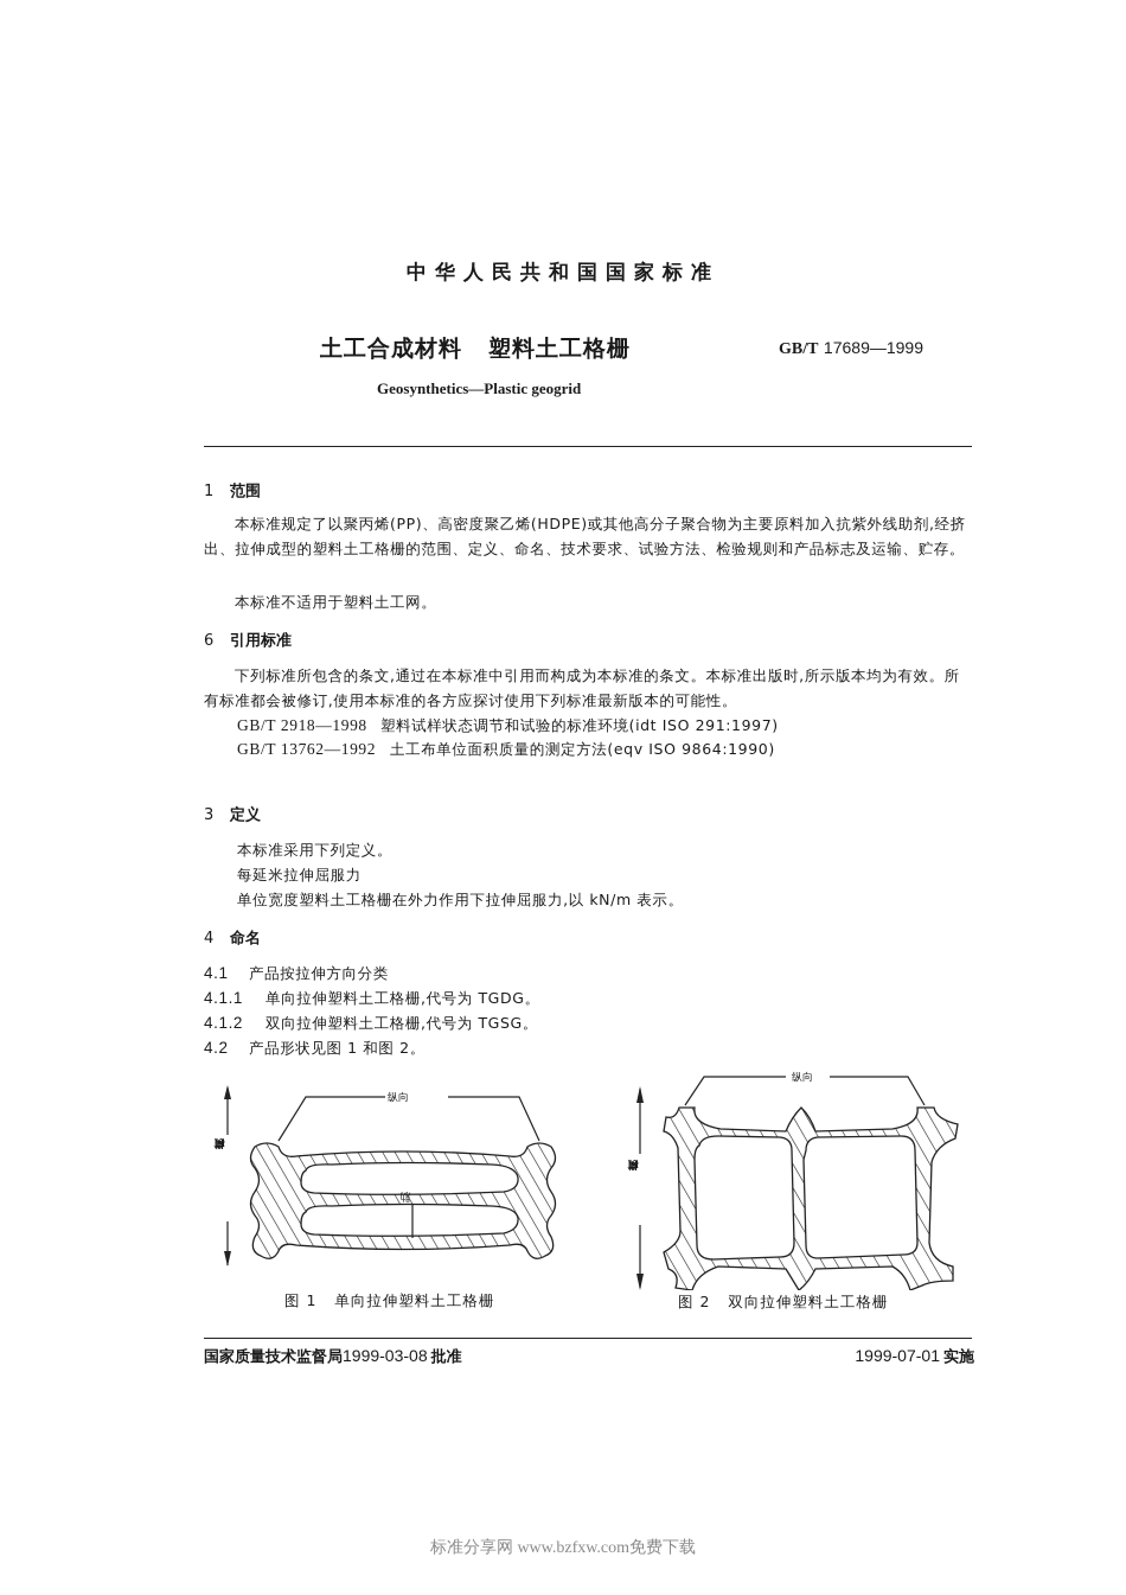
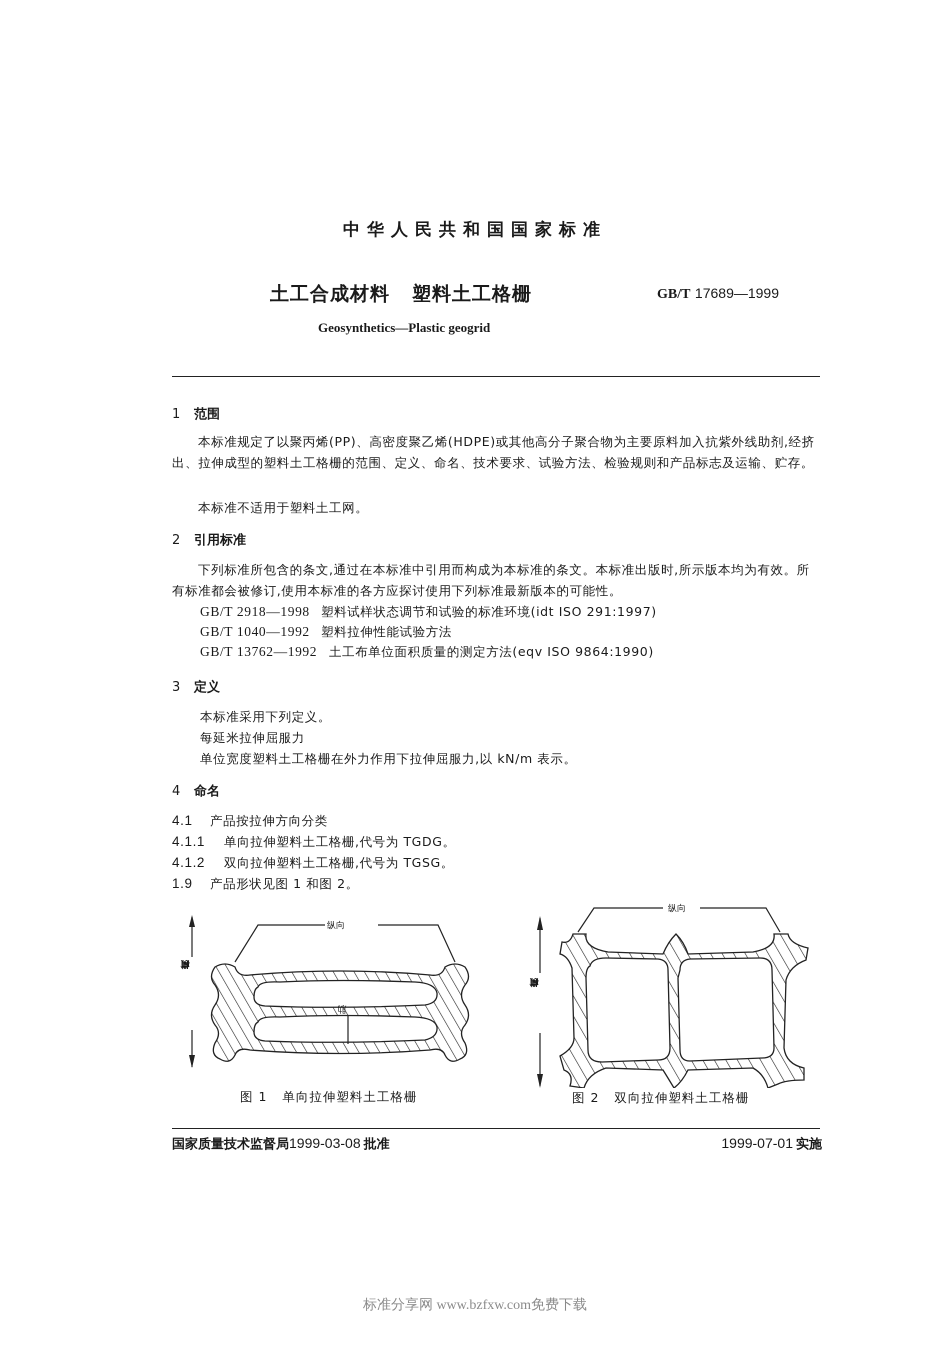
  中华人民共和国国家标准
  土工合成材料 塑料土工格栅
  GB/T 17689—1999
  Geosynthetics—Plastic geogrid
  1 范围
  本标准规定了以聚丙烯(PP)、高密度聚乙烯(HDPE)或其他高分子聚合物为主要原料加入抗紫外线助剂,经挤出、拉伸成型的塑料土工格栅的范围、定义、命名、技术要求、试验方法、检验规则和产品标志及运输、贮存。
  本标准不适用于塑料土工网。
- 6 引用标准
+ 2 引用标准
  下列标准所包含的条文,通过在本标准中引用而构成为本标准的条文。本标准出版时,所示版本均为有效。所有标准都会被修订,使用本标准的各方应探讨使用下列标准最新版本的可能性。
  GB/T 2918—1998 塑料试样状态调节和试验的标准环境(idt ISO 291:1997)
+ GB/T 1040—1992 塑料拉伸性能试验方法
  GB/T 13762—1992 土工布单位面积质量的测定方法(eqv ISO 9864:1990)
  3 定义
  本标准采用下列定义。
  每延米拉伸屈服力
  单位宽度塑料土工格栅在外力作用下拉伸屈服力,以 kN/m 表示。
  4 命名
  4.1 产品按拉伸方向分类
  4.1.1 单向拉伸塑料土工格栅,代号为 TGDG。
  4.1.2 双向拉伸塑料土工格栅,代号为 TGSG。
- 4.2 产品形状见图 1 和图 2。
+ 1.9 产品形状见图 1 和图 2。
  纵向
  图 1 单向拉伸塑料土工格栅
  纵向
  图 2 双向拉伸塑料土工格栅
  国家质量技术监督局1999-03-08 批准
  1999-07-01 实施
  标准分享网 www.bzfxw.com免费下载
